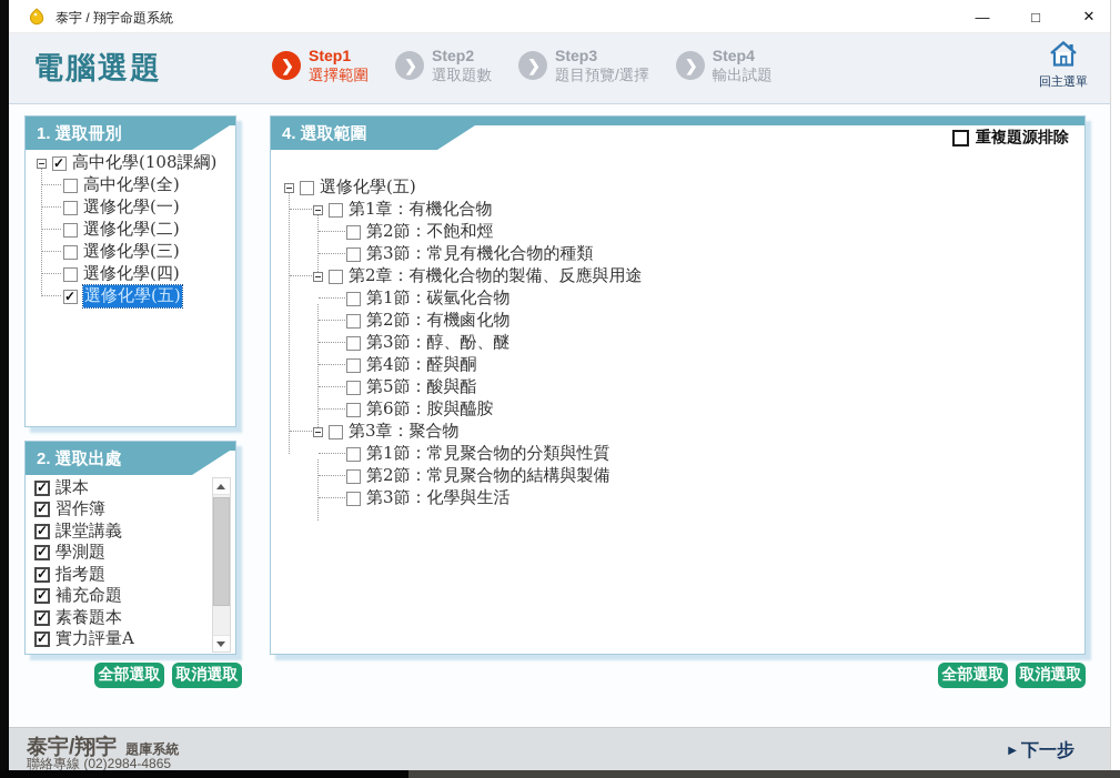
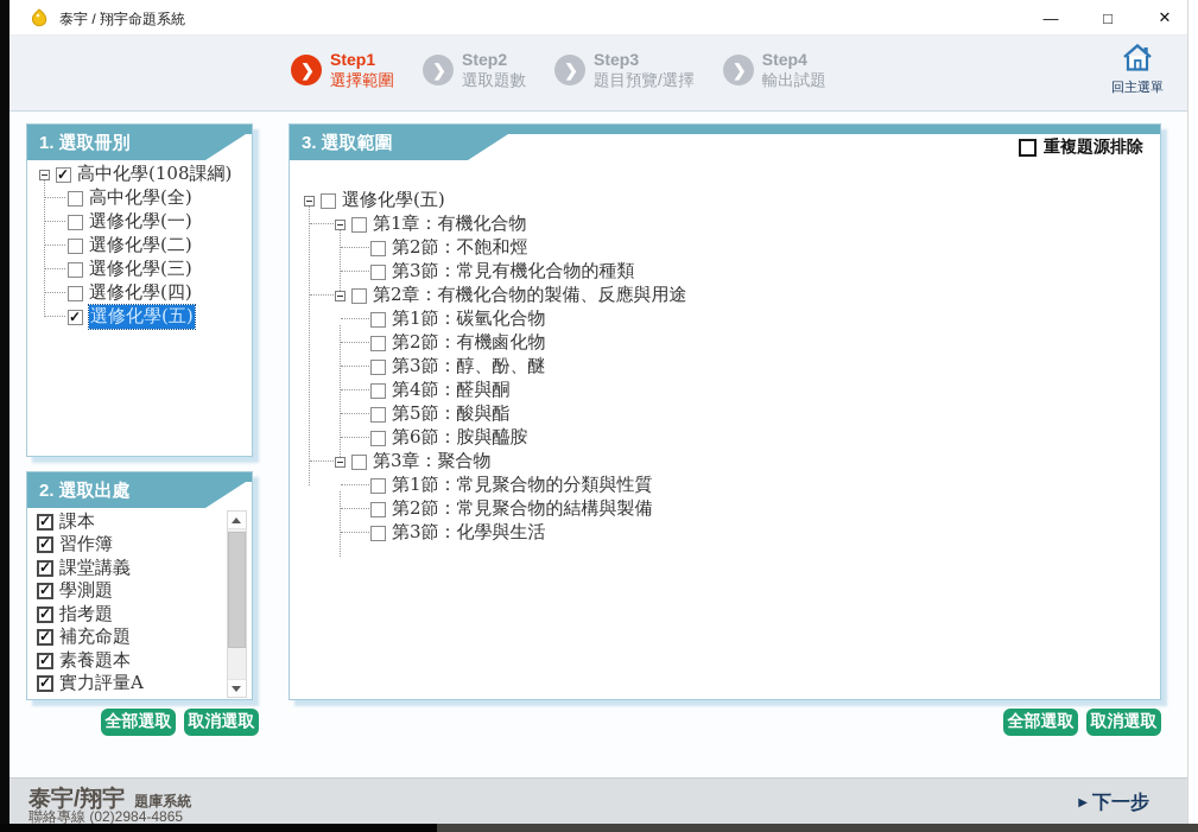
  泰宇 / 翔宇命題系統
  —
  □
  ✕
- 電腦選題
  Step1
  選擇範圍
  Step2
  選取題數
  Step3
  題目預覽/選擇
  Step4
  輸出試題
  回主選單
  1. 選取冊別
  高中化學(108課綱)
  高中化學(全)
  選修化學(一)
  選修化學(二)
  選修化學(三)
  選修化學(四)
  選修化學(五)
  2. 選取出處
  課本
  習作簿
  課堂講義
  學測題
  指考題
  補充命題
  素養題本
  實力評量A
  全部選取
  取消選取
- 4. 選取範圍
+ 3. 選取範圍
  重複題源排除
  選修化學(五)
  第1章：有機化合物
  第2節：不飽和烴
  第3節：常見有機化合物的種類
  第2章：有機化合物的製備、反應與用途
  第1節：碳氫化合物
  第2節：有機鹵化物
  第3節：醇、酚、醚
  第4節：醛與酮
  第5節：酸與酯
  第6節：胺與醯胺
  第3章：聚合物
  第1節：常見聚合物的分類與性質
  第2節：常見聚合物的結構與製備
  第3節：化學與生活
  全部選取
  取消選取
  泰宇/翔宇
  題庫系統
  聯絡專線 (02)2984-4865
  ▶
  下一步
